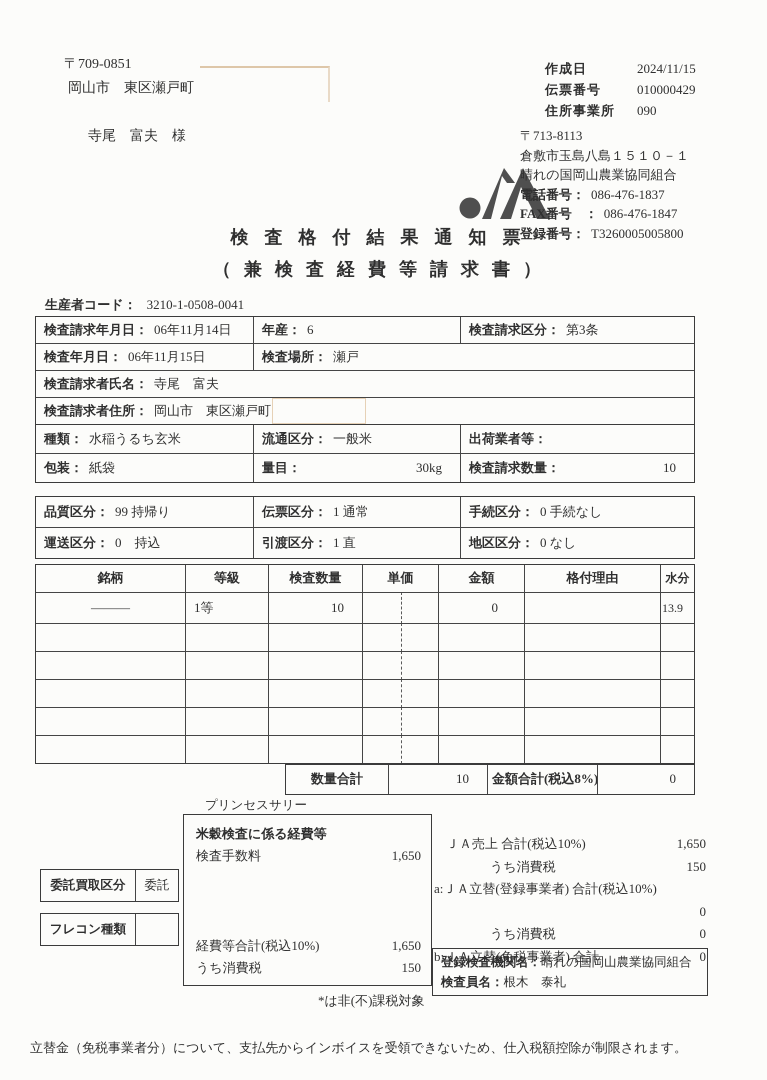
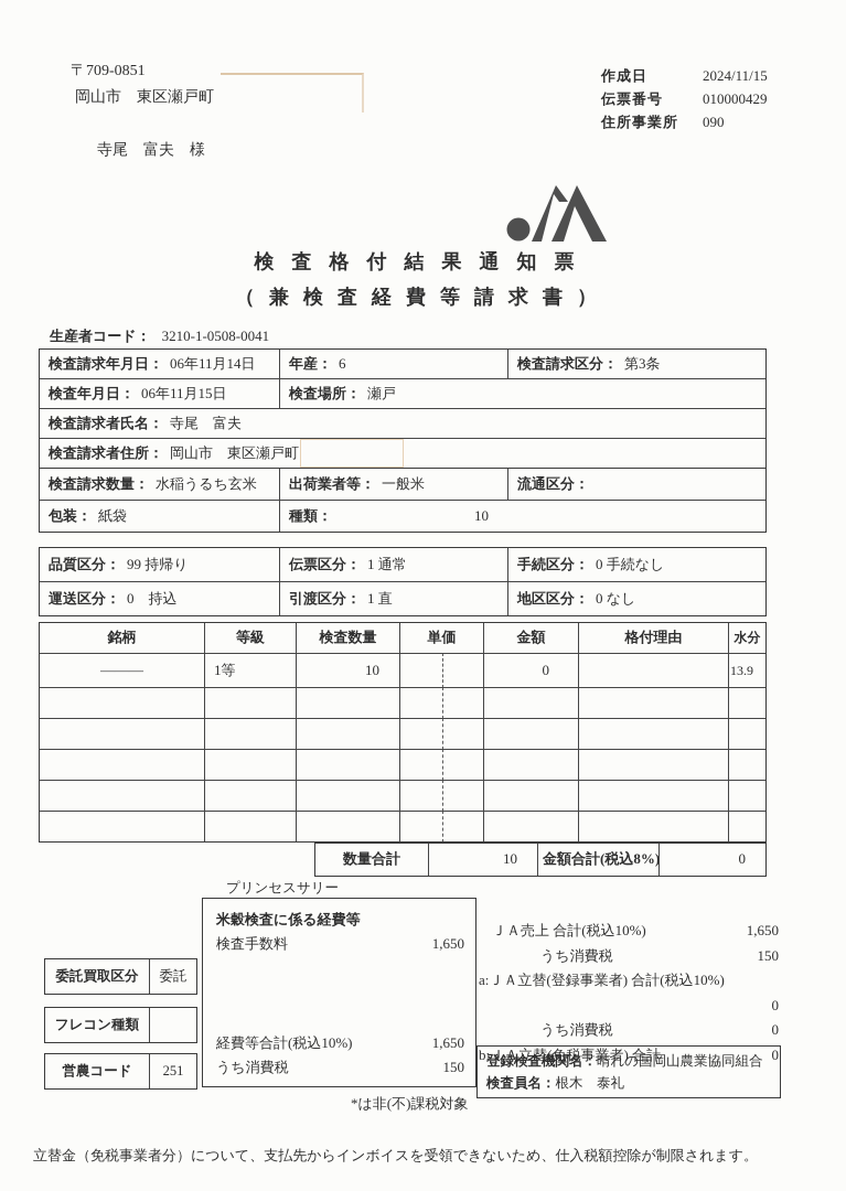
  〒709-0851
  岡山市 東区瀬戸町
  寺尾 富夫 様
  作成日
  2024/11/15
  伝票番号
  010000429
  住所事業所
  090
- 〒713-8113
- 倉敷市玉島八島１５１０－１
- 晴れの国岡山農業協同組合
- 電話番号： 086-476-1837
- FAX番号 ： 086-476-1847
- 登録番号： T3260005005800
  検査格付結果通知票
  （兼検査経費等請求書）
  生産者コード：
  3210-1-0508-0041
  検査請求年月日：
  06年11月14日
  年産：
  6
  検査請求区分：
  第3条
  検査年月日：
  06年11月15日
  検査場所：
  瀬戸
  検査請求者氏名：
  寺尾 富夫
  検査請求者住所：
  岡山市 東区瀬戸町
- 種類：
+ 検査請求数量：
  水稲うるち玄米
- 流通区分：
+ 出荷業者等：
  一般米
- 出荷業者等：
+ 流通区分：
  包装：
  紙袋
- 量目：
- 30kg
- 検査請求数量：
+ 種類：
  10
  品質区分：
  99 持帰り
  伝票区分：
  1 通常
  手続区分：
  0 手続なし
  運送区分：
  0 持込
  引渡区分：
  1 直
  地区区分：
  0 なし
  銘柄
  等級
  検査数量
  単価
  金額
  格付理由
  水分
  ———
  1等
  10
  0
  13.9
  数量合計
  10
  金額合計(税込8%)
  0
  プリンセスサリー
  米穀検査に係る経費等
  検査手数料
  1,650
  経費等合計(税込10%)
  1,650
  うち消費税
  150
  委託買取区分
  委託
  フレコン種類
+ 営農コード
+ 251
  ＪＡ売上 合計(税込10%)
  1,650
  うち消費税
  150
  a:ＪＡ立替(登録事業者) 合計(税込10%)
  0
  うち消費税
  0
  b:ＪＡ立替(免税事業者) 合計
  0
  登録検査機関名：晴れの国岡山農業協同組合
  検査員名：根木 泰礼
  *は非(不)課税対象
  立替金（免税事業者分）について、支払先からインボイスを受領できないため、仕入税額控除が制限されます。
